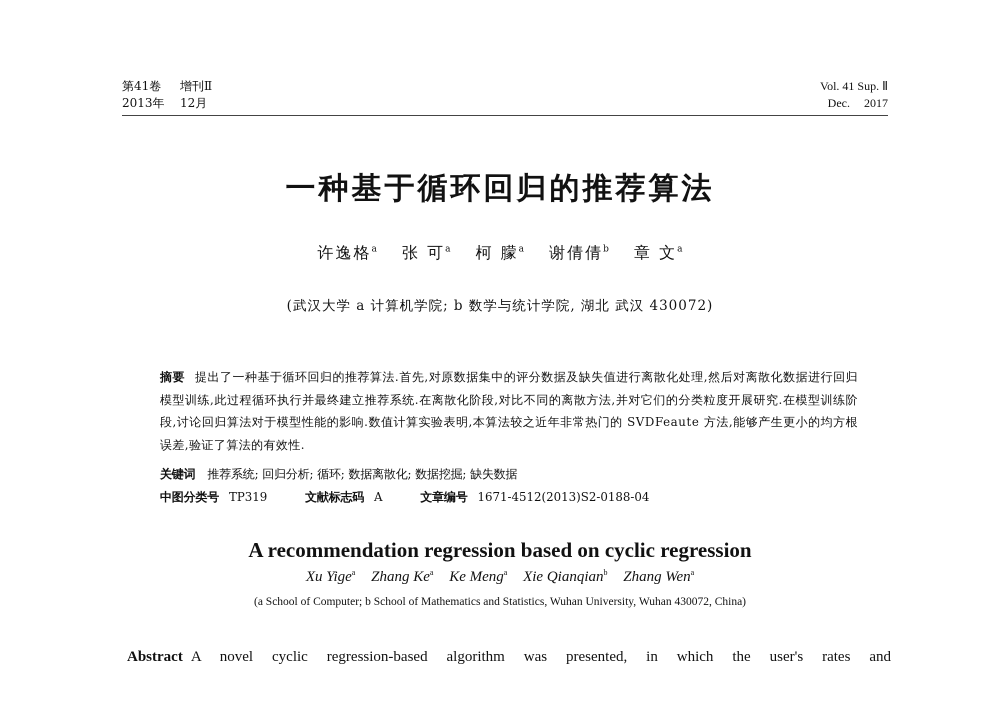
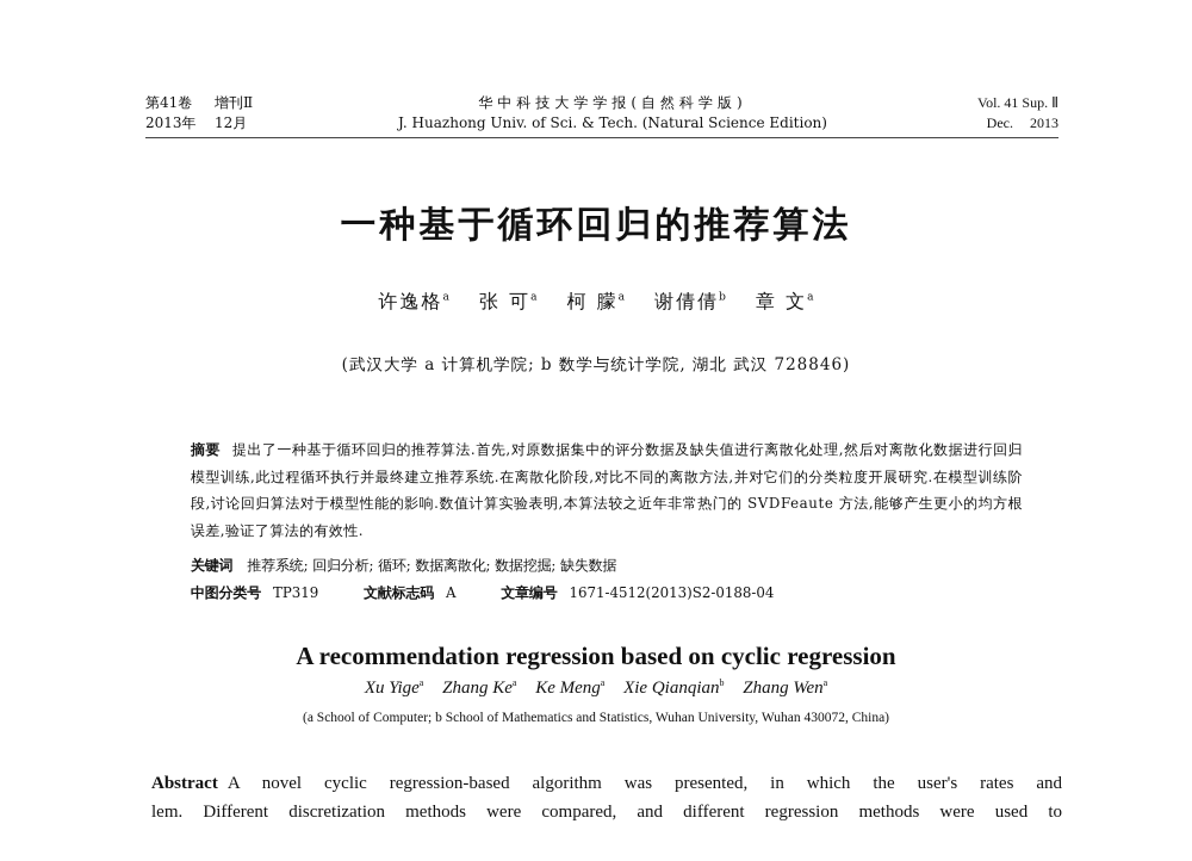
  第41卷 增刊Ⅱ
  2013年 12月
+ 华中科技大学学报(自然科学版)
+ J. Huazhong Univ. of Sci. & Tech. (Natural Science Edition)
  Vol. 41 Sup. Ⅱ
- Dec. 2017
+ Dec. 2013
  一种基于循环回归的推荐算法
  许逸格a 张 可a 柯 朦a 谢倩倩b 章 文a
- (武汉大学 a 计算机学院; b 数学与统计学院, 湖北 武汉 430072)
+ (武汉大学 a 计算机学院; b 数学与统计学院, 湖北 武汉 728846)
  摘要 提出了一种基于循环回归的推荐算法.首先,对原数据集中的评分数据及缺失值进行离散化处理,然后对离散化数据进行回归模型训练,此过程循环执行并最终建立推荐系统.在离散化阶段,对比不同的离散方法,并对它们的分类粒度开展研究.在模型训练阶段,讨论回归算法对于模型性能的影响.数值计算实验表明,本算法较之近年非常热门的 SVDFeaute 方法,能够产生更小的均方根误差,验证了算法的有效性.
  关键词 推荐系统; 回归分析; 循环; 数据离散化; 数据挖掘; 缺失数据
  中图分类号 TP319 文献标志码 A 文章编号 1671-4512(2013)S2-0188-04
  A recommendation regression based on cyclic regression
  Xu Yigea Zhang Kea Ke Menga Xie Qianqianb Zhang Wena
  (a School of Computer; b School of Mathematics and Statistics, Wuhan University, Wuhan 430072, China)
  Abstract A novel cyclic regression-based algorithm was presented, in which the user's rates and
+ lem. Different discretization methods were compared, and different regression methods were used to
